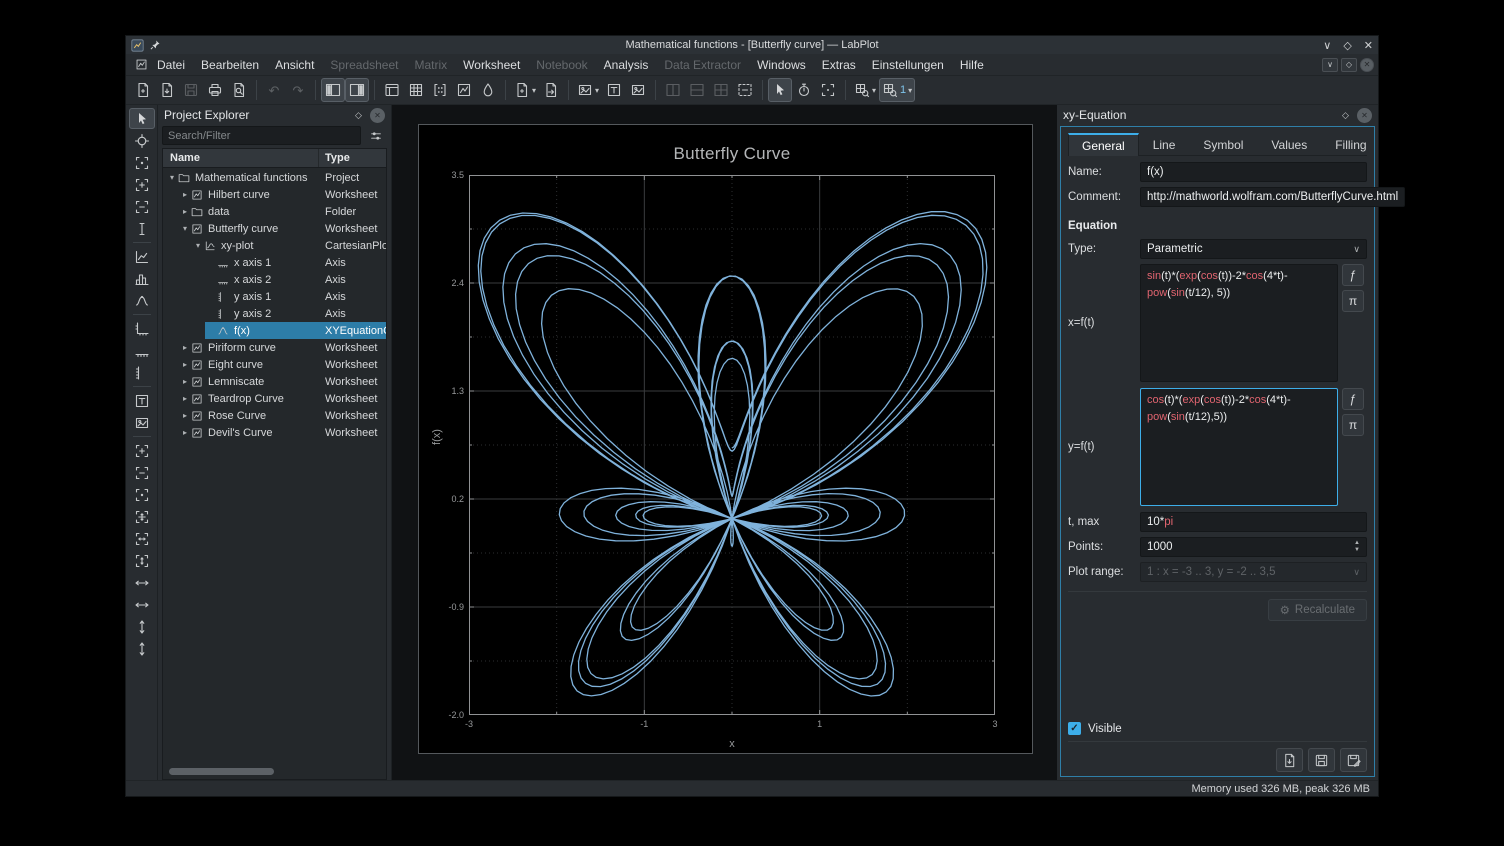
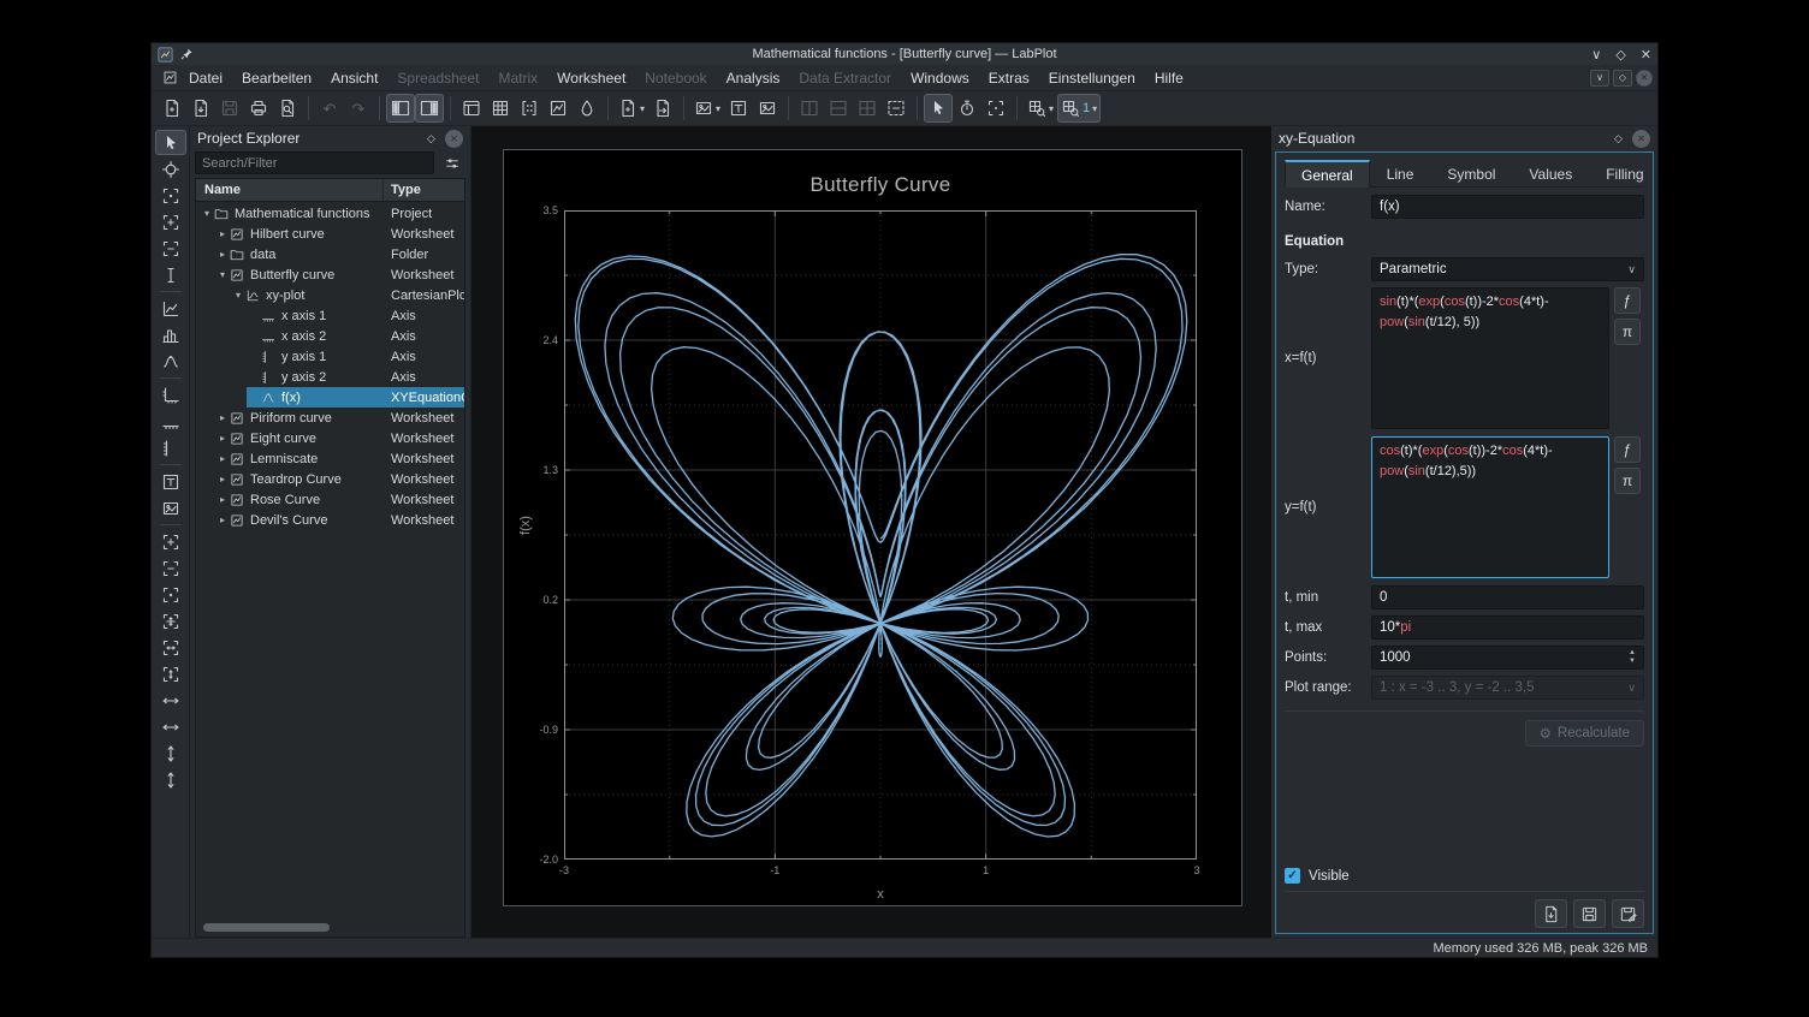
  Mathematical functions - [Butterfly curve] — LabPlot
  ∨
  ◇
  ✕
  Datei
  Bearbeiten
  Ansicht
  Spreadsheet
  Matrix
  Worksheet
  Notebook
  Analysis
  Data Extractor
  Windows
  Extras
  Einstellungen
  Hilfe
  ∨
  ◇
  ✕
  ↶
  ↷
  ▾
  ▾
  ▾
  1
  ▾
  Project Explorer
  ◇
  ✕
  Search/Filter
  Name
  Type
  ▾
  Mathematical functions
  Project
  ▸
  Hilbert curve
  Worksheet
  ▸
  data
  Folder
  ▾
  Butterfly curve
  Worksheet
  ▾
  xy-plot
  CartesianPlo
  x axis 1
  Axis
  x axis 2
  Axis
  y axis 1
  Axis
  y axis 2
  Axis
  f(x)
  ▸
  Piriform curve
  Worksheet
  ▸
  Eight curve
  Worksheet
  ▸
  Lemniscate
  Worksheet
  ▸
  Teardrop Curve
  Worksheet
  ▸
  Rose Curve
  Worksheet
  ▸
  Devil's Curve
  Worksheet
  Butterfly Curve
  x
  3.5
  2.4
  1.3
  0.2
  -0.9
  -2.0
  -3
  -1
  1
  3
  xy-Equation
  ◇
  ✕
  General
  Line
  Symbol
  Values
  Filling
  Name:
  f(x)
- Comment:
- http://mathworld.wolfram.com/ButterflyCurve.html
  Equation
  Type:
  Parametric
  ∨
  x=f(t)
  sin(t)*(exp(cos(t))-2*cos(4*t)-pow(sin(t/12), 5))
  ƒ
  π
  y=f(t)
  cos(t)*(exp(cos(t))-2*cos(4*t)-pow(sin(t/12),5))
  ƒ
  π
+ t, min
+ 0
  t, max
  10*
  pi
  Points:
  1000
  Plot range:
  1 : x = -3 .. 3, y = -2 .. 3,5
  ∨
  ⚙
  Recalculate
  ✓
  Visible
  Memory used 326 MB, peak 326 MB
